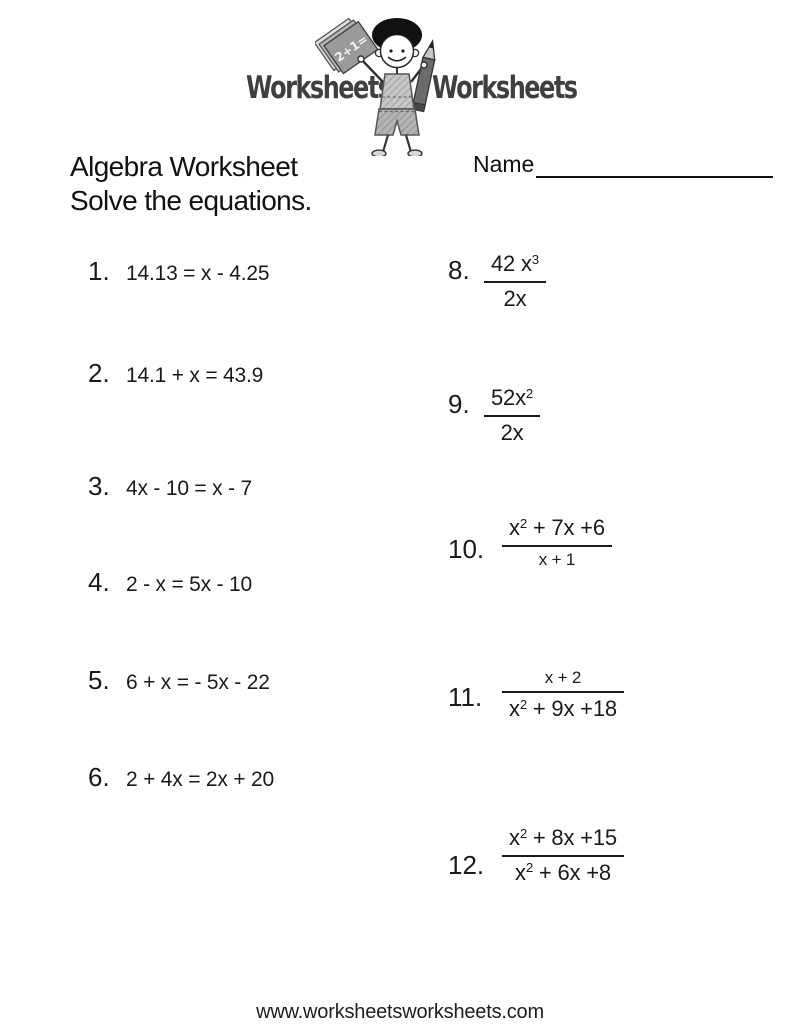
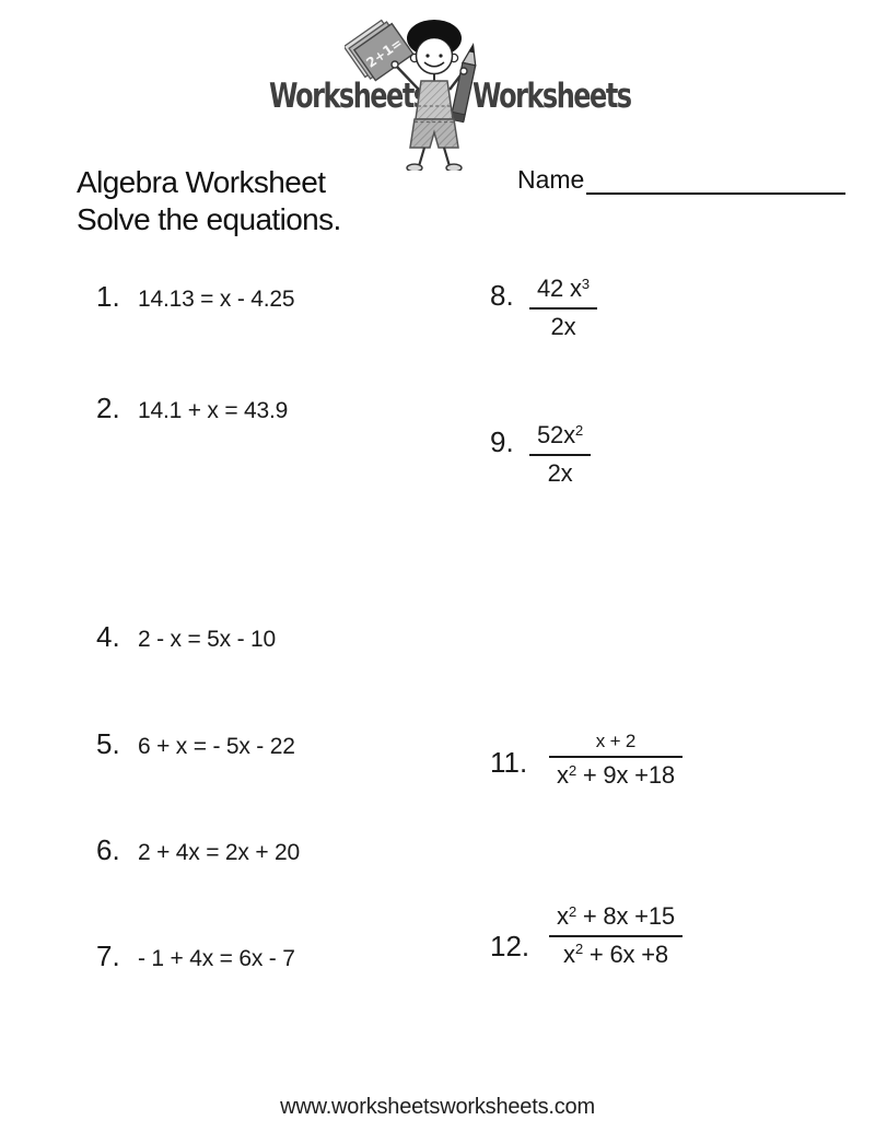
  Worksheet
  Worksheets
  Algebra Worksheet
  Solve the equations.
  Name
  1.
  14.13 = x - 4.25
  2.
  14.1 + x = 43.9
- 3.
- 4x - 10 = x - 7
  4.
  2 - x = 5x - 10
  5.
  6 + x = - 5x - 22
  6.
  2 + 4x = 2x + 20
+ 7.
+ - 1 + 4x = 6x - 7
  8.
  42 x3
  2x
  9.
  52x2
  2x
- 10.
- x2 + 7x +6
- x + 1
  11.
  x + 2
  x2 + 9x +18
  12.
  x2 + 8x +15
  x2 + 6x +8
  www.worksheetsworksheets.com
